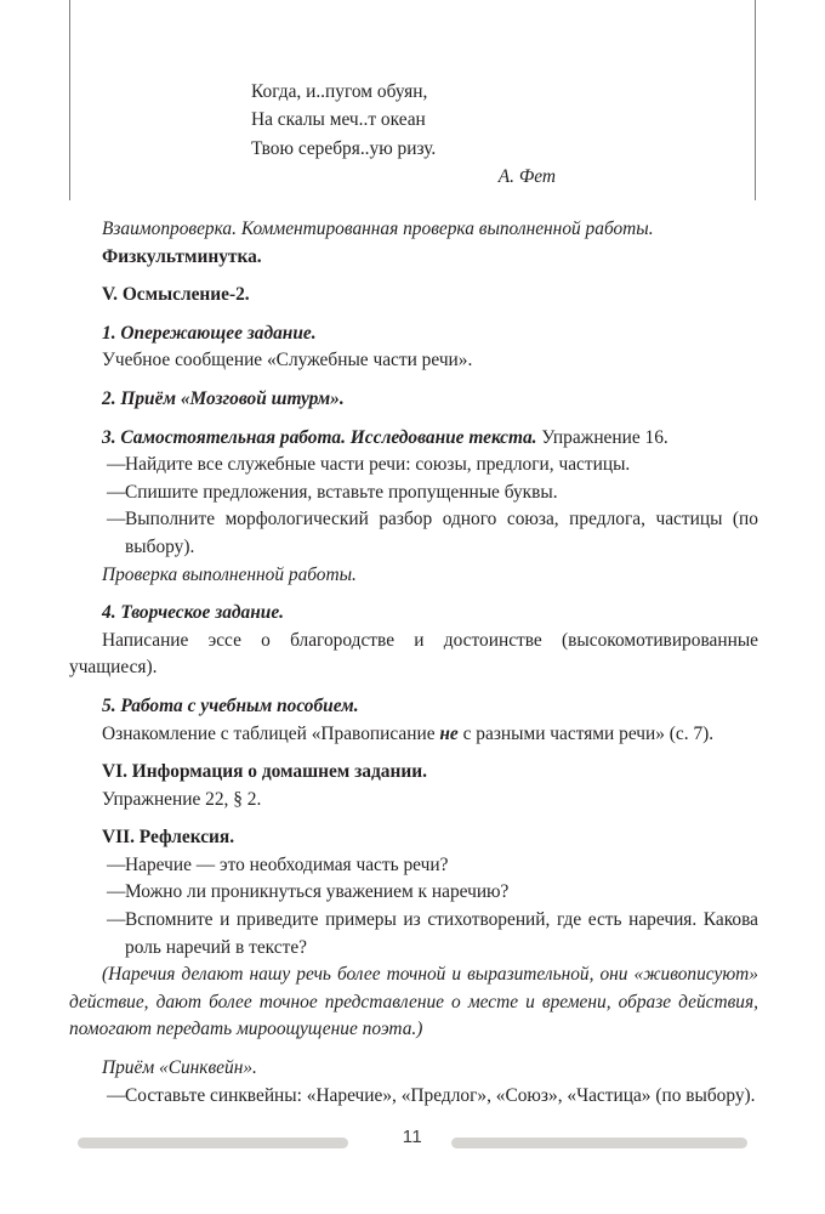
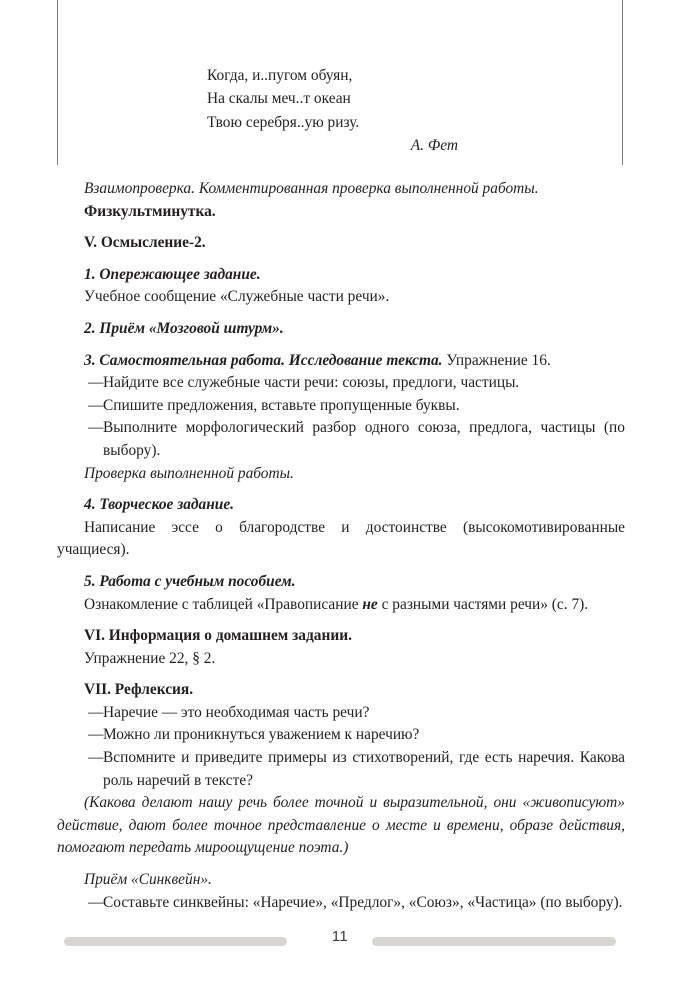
  Когда, и..пугом обуян,
  На скалы меч..т океан
  Твою серебря..ую ризу.
  А. Фет
  Взаимопроверка. Комментированная проверка выполненной работы.
  Физкультминутка.
  V. Осмысление-2.
  1. Опережающее задание.
  Учебное сообщение «Служебные части речи».
  2. Приём «Мозговой штурм».
  3. Самостоятельная работа. Исследование текста. Упражнение 16.
  —
  Найдите все служебные части речи: союзы, предлоги, частицы.
  —
  Спишите предложения, вставьте пропущенные буквы.
  —
  Выполните морфологический разбор одного союза, предлога, частицы (по выбору).
  Проверка выполненной работы.
  4. Творческое задание.
  Написание эссе о благородстве и достоинстве (высокомотивированные учащиеся).
  5. Работа с учебным пособием.
  Ознакомление с таблицей «Правописание не с разными частями речи» (с. 7).
  VI. Информация о домашнем задании.
  Упражнение 22, § 2.
  VII. Рефлексия.
  —
  Наречие — это необходимая часть речи?
  —
  Можно ли проникнуться уважением к наречию?
  —
  Вспомните и приведите примеры из стихотворений, где есть наречия. Какова роль наречий в тексте?
- (Наречия делают нашу речь более точной и выразительной, они «живописуют» действие, дают более точное представление о месте и времени, образе действия, помогают передать мироощущение поэта.)
+ (Какова делают нашу речь более точной и выразительной, они «живописуют» действие, дают более точное представление о месте и времени, образе действия, помогают передать мироощущение поэта.)
  Приём «Синквейн».
  —
  Составьте синквейны: «Наречие», «Предлог», «Союз», «Частица» (по выбору).
  11
